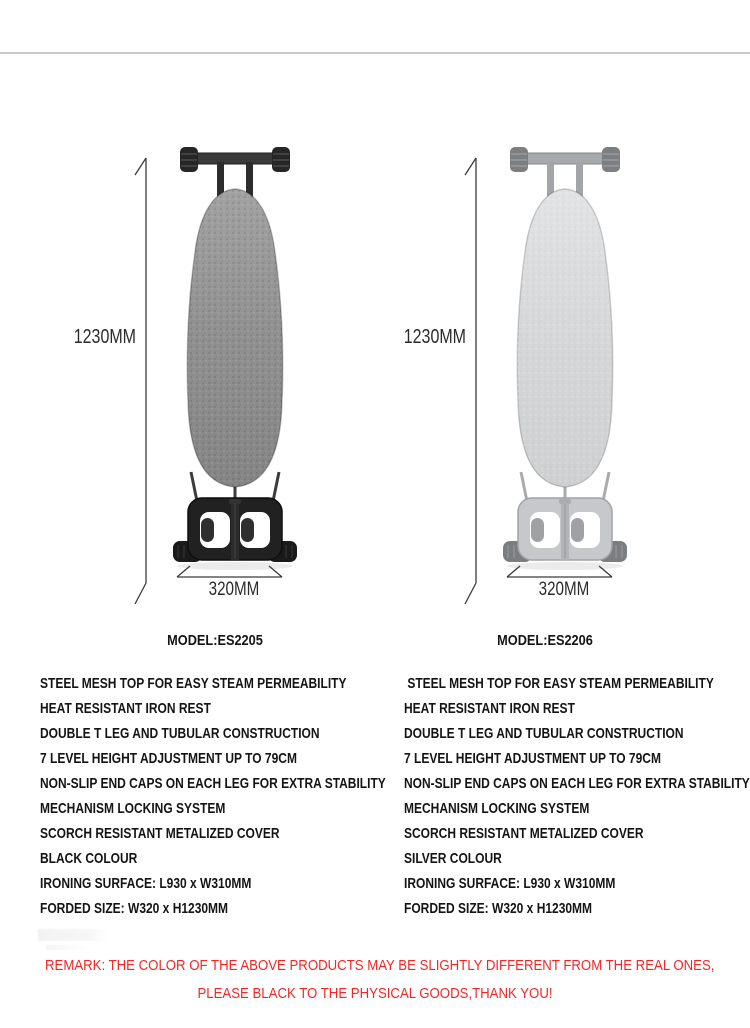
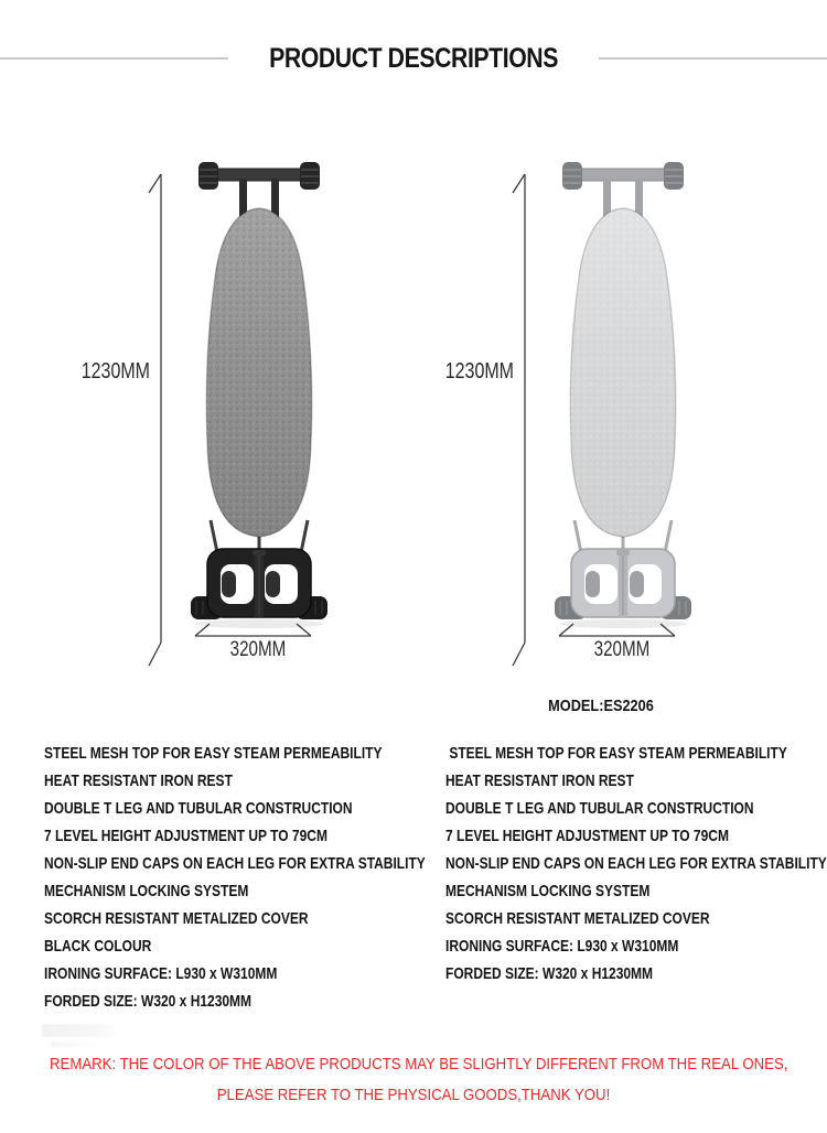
+ PRODUCT DESCRIPTIONS
  1230MM
  320MM
  1230MM
  320MM
- MODEL:ES2205
  MODEL:ES2206
  STEEL MESH TOP FOR EASY STEAM PERMEABILITY
  HEAT RESISTANT IRON REST
  DOUBLE T LEG AND TUBULAR CONSTRUCTION
  7 LEVEL HEIGHT ADJUSTMENT UP TO 79CM
  NON-SLIP END CAPS ON EACH LEG FOR EXTRA STABILITY
  MECHANISM LOCKING SYSTEM
  SCORCH RESISTANT METALIZED COVER
  BLACK COLOUR
  IRONING SURFACE: L930 x W310MM
  FORDED SIZE: W320 x H1230MM
  STEEL MESH TOP FOR EASY STEAM PERMEABILITY
  HEAT RESISTANT IRON REST
  DOUBLE T LEG AND TUBULAR CONSTRUCTION
  7 LEVEL HEIGHT ADJUSTMENT UP TO 79CM
  NON-SLIP END CAPS ON EACH LEG FOR EXTRA STABILITY
  MECHANISM LOCKING SYSTEM
  SCORCH RESISTANT METALIZED COVER
- SILVER COLOUR
  IRONING SURFACE: L930 x W310MM
  FORDED SIZE: W320 x H1230MM
  REMARK: THE COLOR OF THE ABOVE PRODUCTS MAY BE SLIGHTLY DIFFERENT FROM THE REAL ONES,
- PLEASE BLACK TO THE PHYSICAL GOODS,THANK YOU!
+ PLEASE REFER TO THE PHYSICAL GOODS,THANK YOU!
